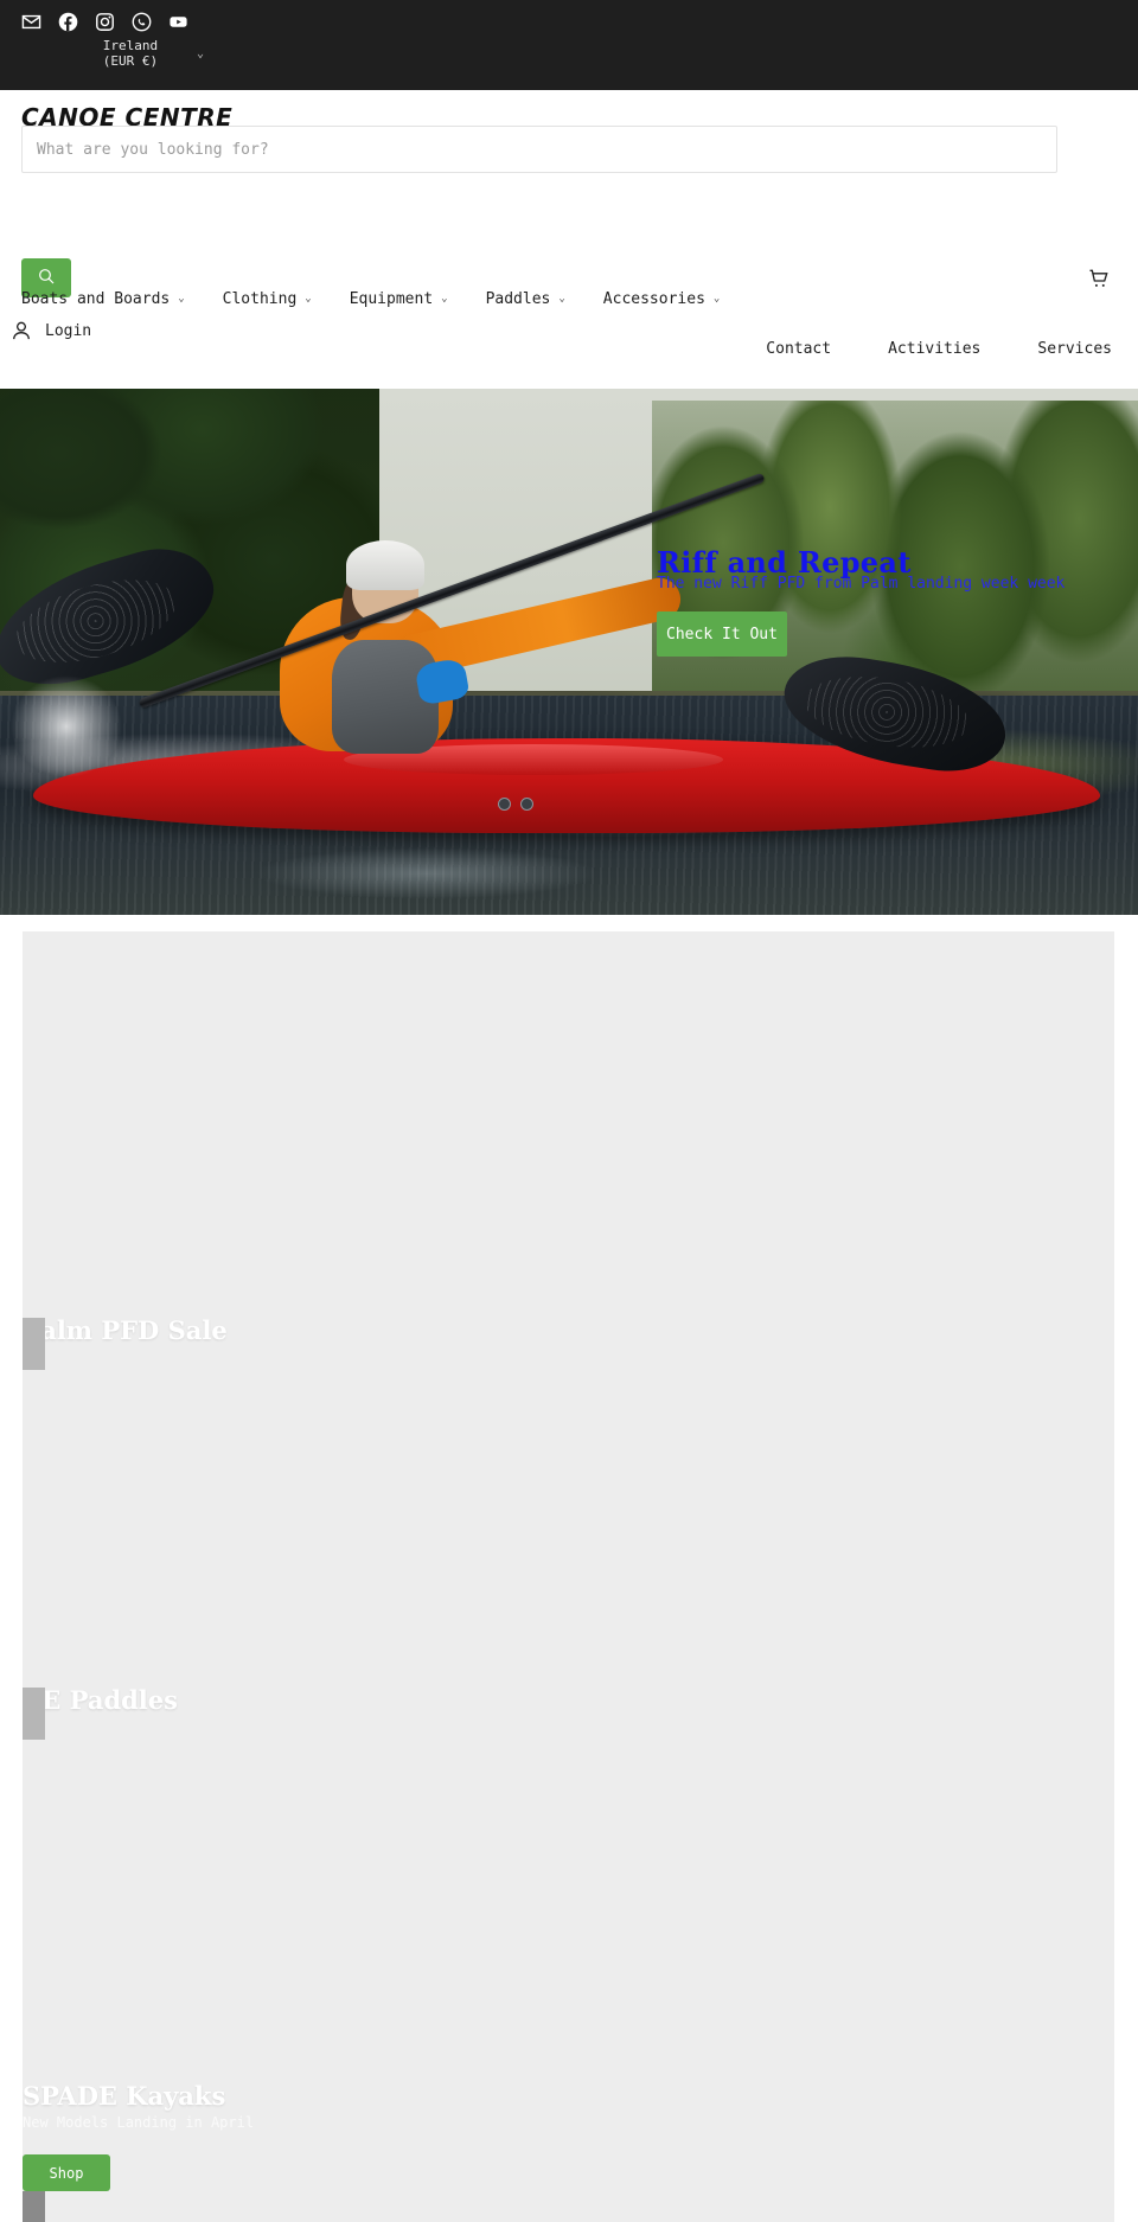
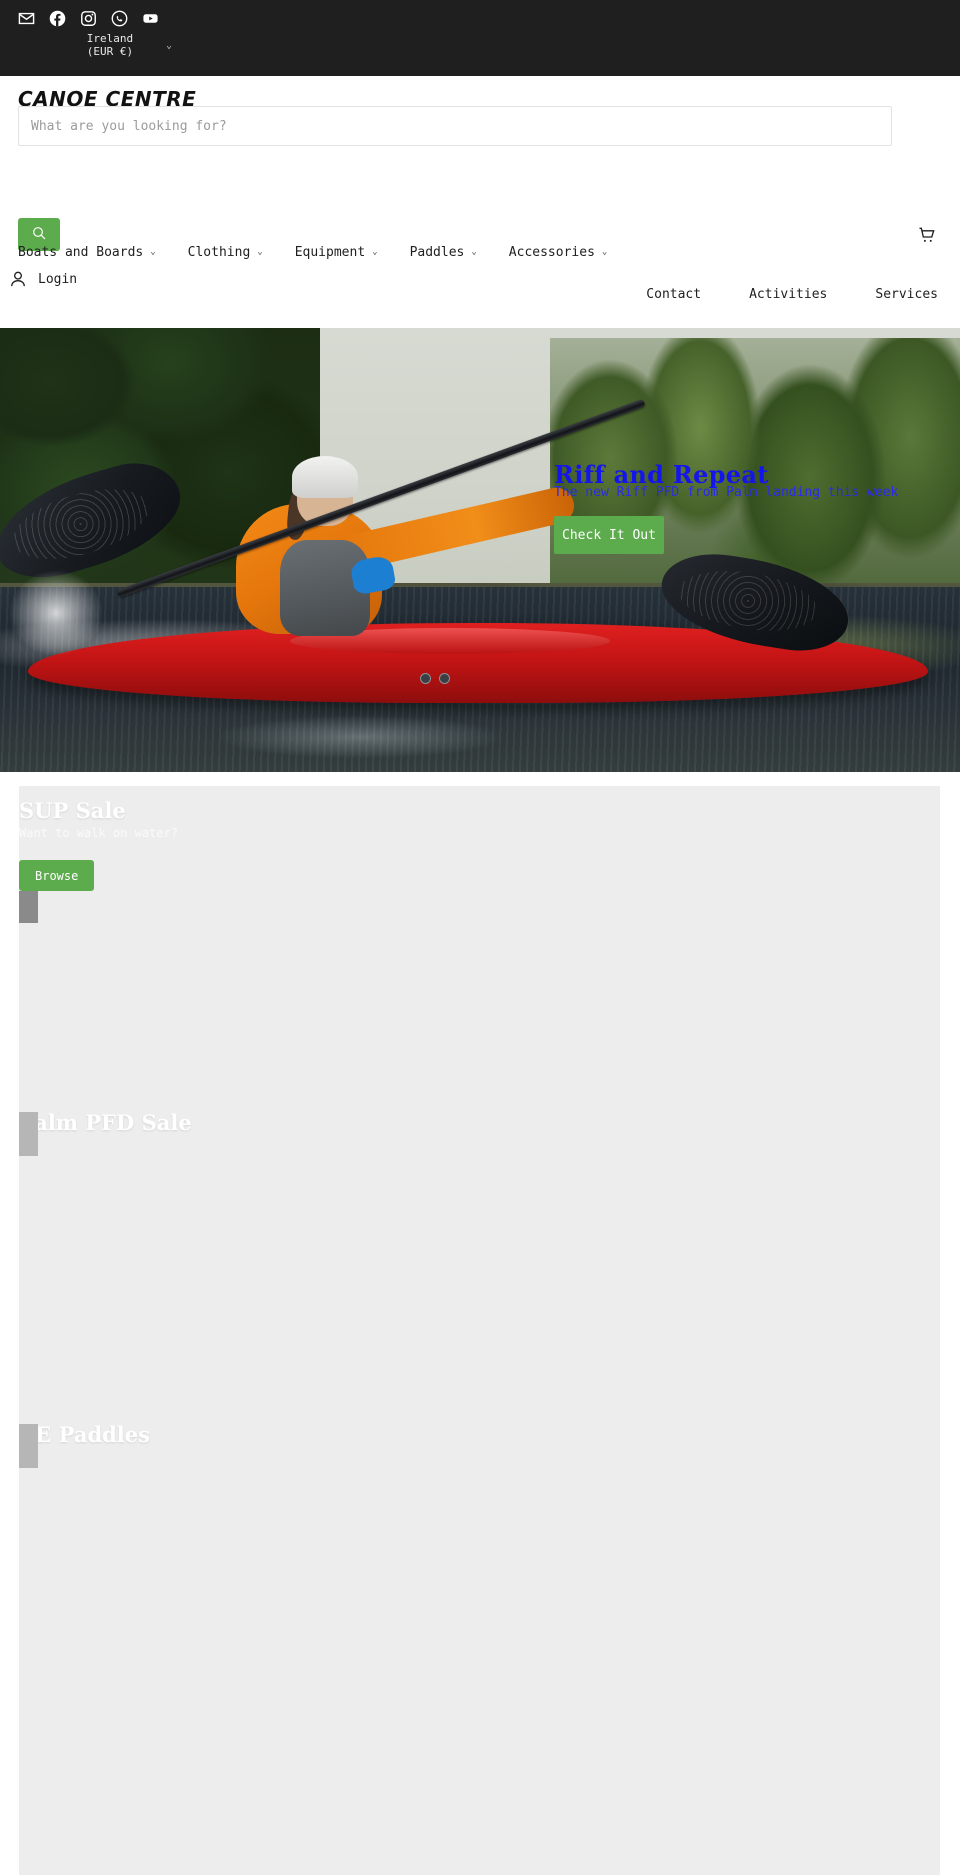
  Ireland
  (EUR €)
  ⌄
  CANOE CENTRE
  What are you looking for?
  Login
  Boats and Boards
  ⌄
  Clothing
  ⌄
  Equipment
  ⌄
  Paddles
  ⌄
  Accessories
  ⌄
  Contact
  Activities
  Services
  Riff and Repeat
- The new Riff PFD from Palm landing week week
+ The new Riff PFD from Palm landing this week
  Check It Out
+ SUP Sale
+ Browse
  alm PFD Sale
  E Paddles
- SPADE Kayaks
- Shop
